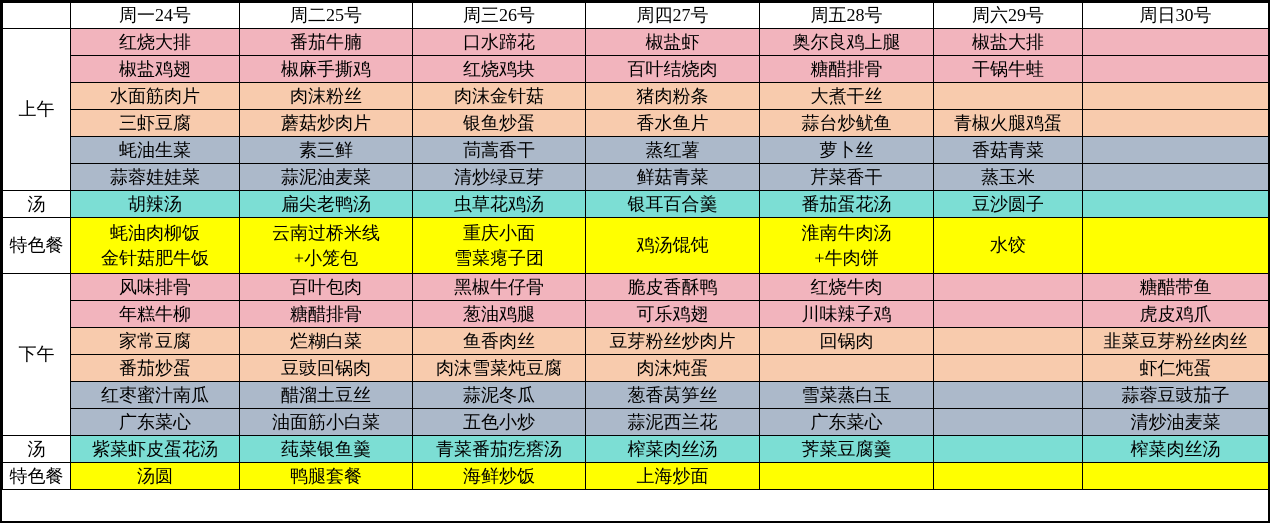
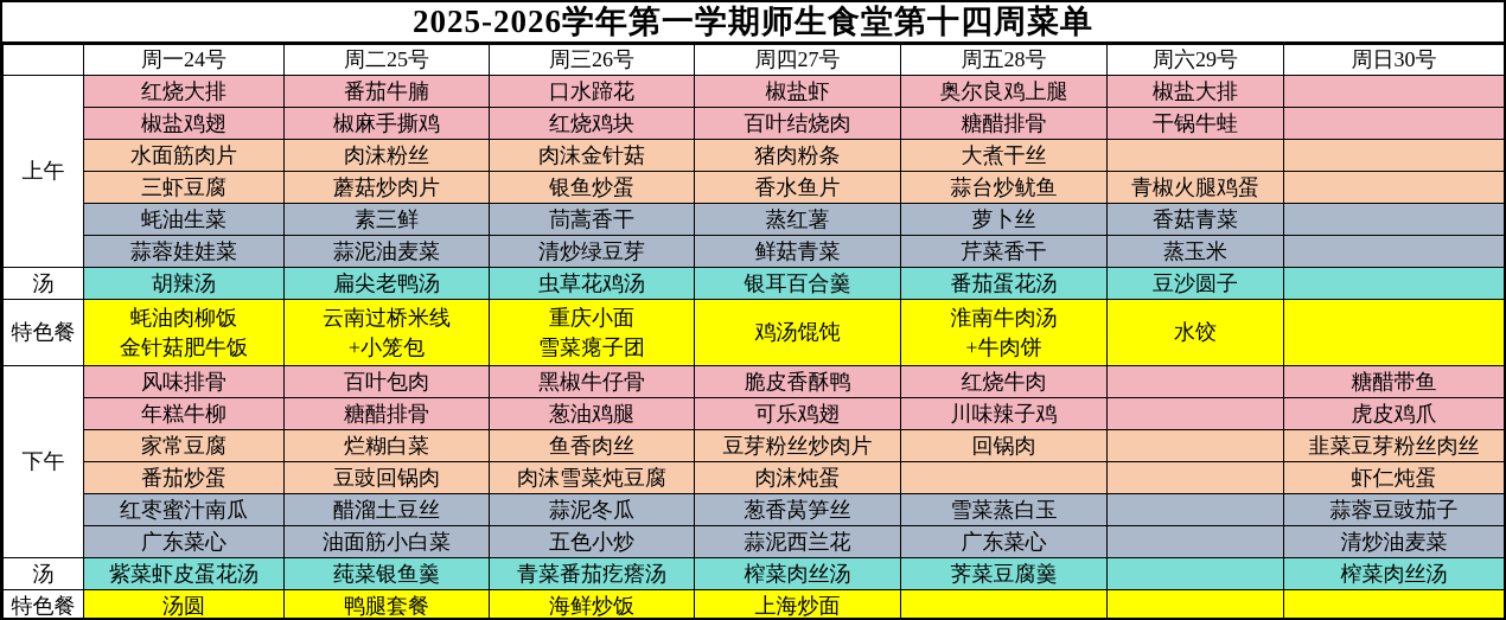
+ 2025-2026学年第一学期师生食堂第十四周菜单
  	周一24号	周二25号	周三26号	周四27号	周五28号	周六29号	周日30号
  上午	红烧大排	番茄牛腩	口水蹄花	椒盐虾	奥尔良鸡上腿	椒盐大排
  椒盐鸡翅	椒麻手撕鸡	红烧鸡块	百叶结烧肉	糖醋排骨	干锅牛蛙
  水面筋肉片	肉沫粉丝	肉沫金针菇	猪肉粉条	大煮干丝
  三虾豆腐	蘑菇炒肉片	银鱼炒蛋	香水鱼片	蒜台炒鱿鱼	青椒火腿鸡蛋
  蚝油生菜	素三鲜	茼蒿香干	蒸红薯	萝卜丝	香菇青菜
  蒜蓉娃娃菜	蒜泥油麦菜	清炒绿豆芽	鲜菇青菜	芹菜香干	蒸玉米
  汤	胡辣汤	扁尖老鸭汤	虫草花鸡汤	银耳百合羹	番茄蛋花汤	豆沙圆子
  特色餐	蚝油肉柳饭 金针菇肥牛饭	云南过桥米线 +小笼包	重庆小面 雪菜瘪子团	鸡汤馄饨	淮南牛肉汤 +牛肉饼	水饺
  下午	风味排骨	百叶包肉	黑椒牛仔骨	脆皮香酥鸭	红烧牛肉		糖醋带鱼
  年糕牛柳	糖醋排骨	葱油鸡腿	可乐鸡翅	川味辣子鸡		虎皮鸡爪
  家常豆腐	烂糊白菜	鱼香肉丝	豆芽粉丝炒肉片	回锅肉		韭菜豆芽粉丝肉丝
  番茄炒蛋	豆豉回锅肉	肉沫雪菜炖豆腐	肉沫炖蛋			虾仁炖蛋
  红枣蜜汁南瓜	醋溜土豆丝	蒜泥冬瓜	葱香莴笋丝	雪菜蒸白玉		蒜蓉豆豉茄子
  广东菜心	油面筋小白菜	五色小炒	蒜泥西兰花	广东菜心		清炒油麦菜
  汤	紫菜虾皮蛋花汤	莼菜银鱼羹	青菜番茄疙瘩汤	榨菜肉丝汤	荠菜豆腐羹		榨菜肉丝汤
  特色餐	汤圆	鸭腿套餐	海鲜炒饭	上海炒面
